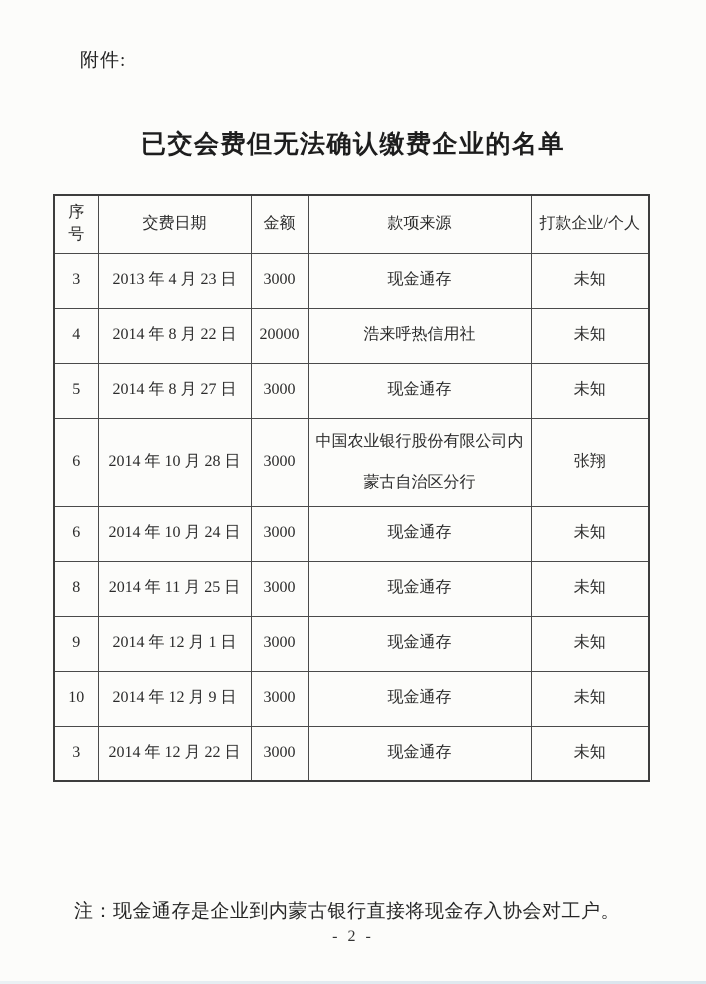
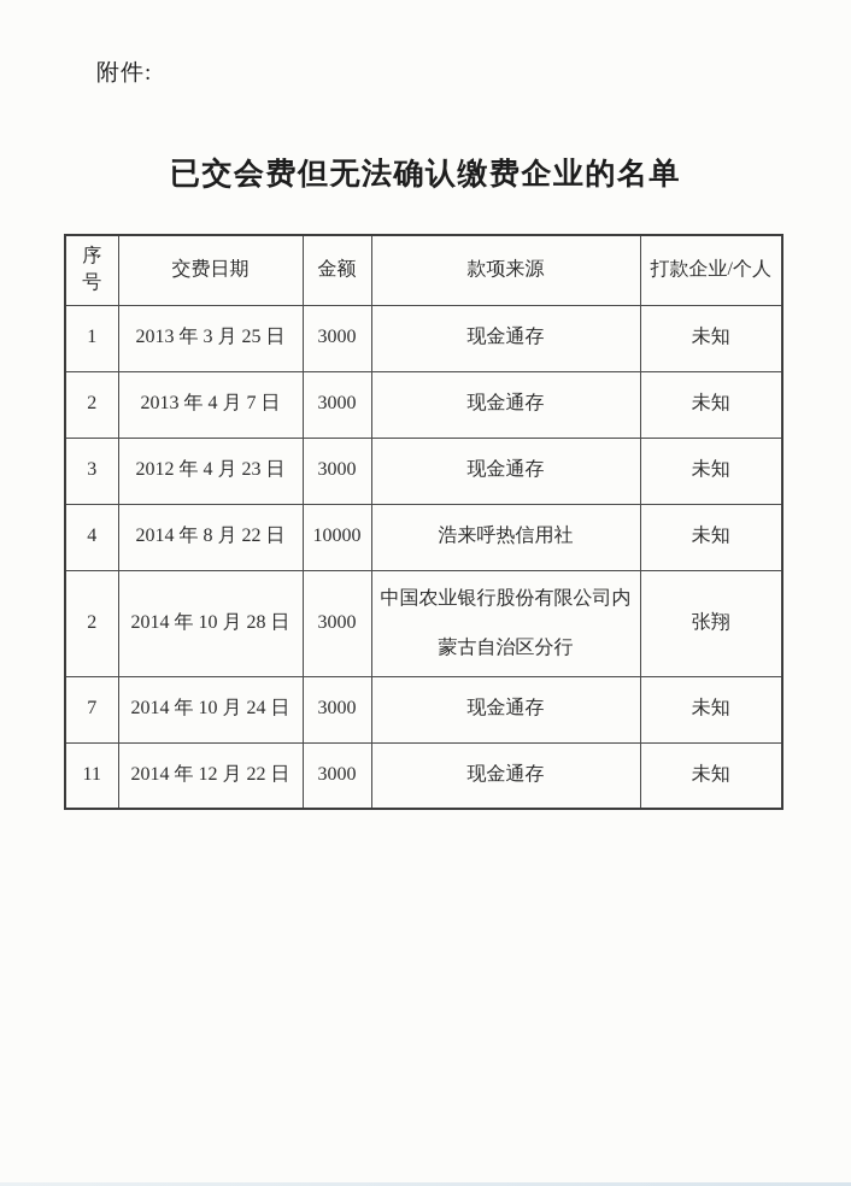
  附件:
  已交会费但无法确认缴费企业的名单
  序号	交费日期	金额	款项来源	打款企业/个人
+ 1	2013 年 3 月 25 日	3000	现金通存	未知
+ 2	2013 年 4 月 7 日	3000	现金通存	未知
- 3	2013 年 4 月 23 日	3000	现金通存	未知
+ 3	2012 年 4 月 23 日	3000	现金通存	未知
- 4	2014 年 8 月 22 日	20000	浩来呼热信用社	未知
+ 4	2014 年 8 月 22 日	10000	浩来呼热信用社	未知
- 5	2014 年 8 月 27 日	3000	现金通存	未知
- 6	2014 年 10 月 28 日	3000	中国农业银行股份有限公司内 蒙古自治区分行	张翔
+ 2	2014 年 10 月 28 日	3000	中国农业银行股份有限公司内 蒙古自治区分行	张翔
- 6	2014 年 10 月 24 日	3000	现金通存	未知
+ 7	2014 年 10 月 24 日	3000	现金通存	未知
- 8	2014 年 11 月 25 日	3000	现金通存	未知
- 9	2014 年 12 月 1 日	3000	现金通存	未知
- 10	2014 年 12 月 9 日	3000	现金通存	未知
- 3	2014 年 12 月 22 日	3000	现金通存	未知
+ 11	2014 年 12 月 22 日	3000	现金通存	未知
- 注：现金通存是企业到内蒙古银行直接将现金存入协会对工户。
- - 2 -
